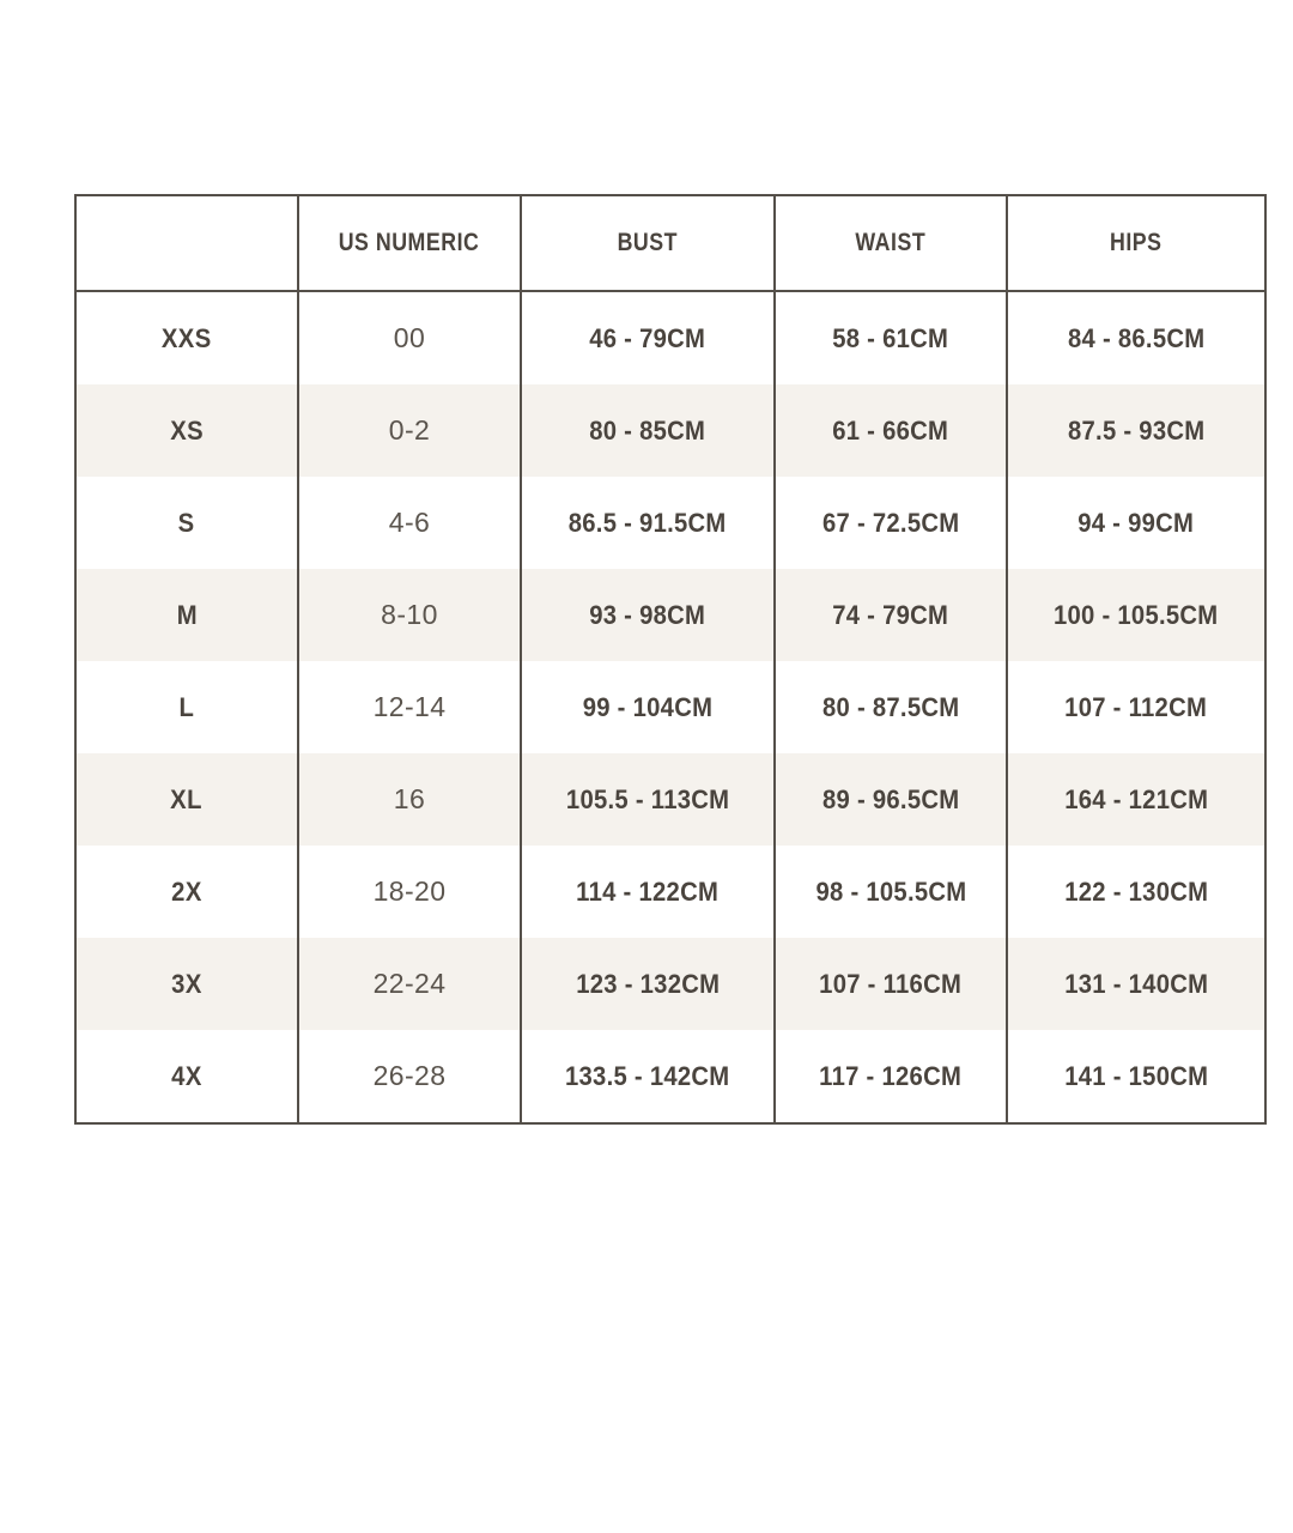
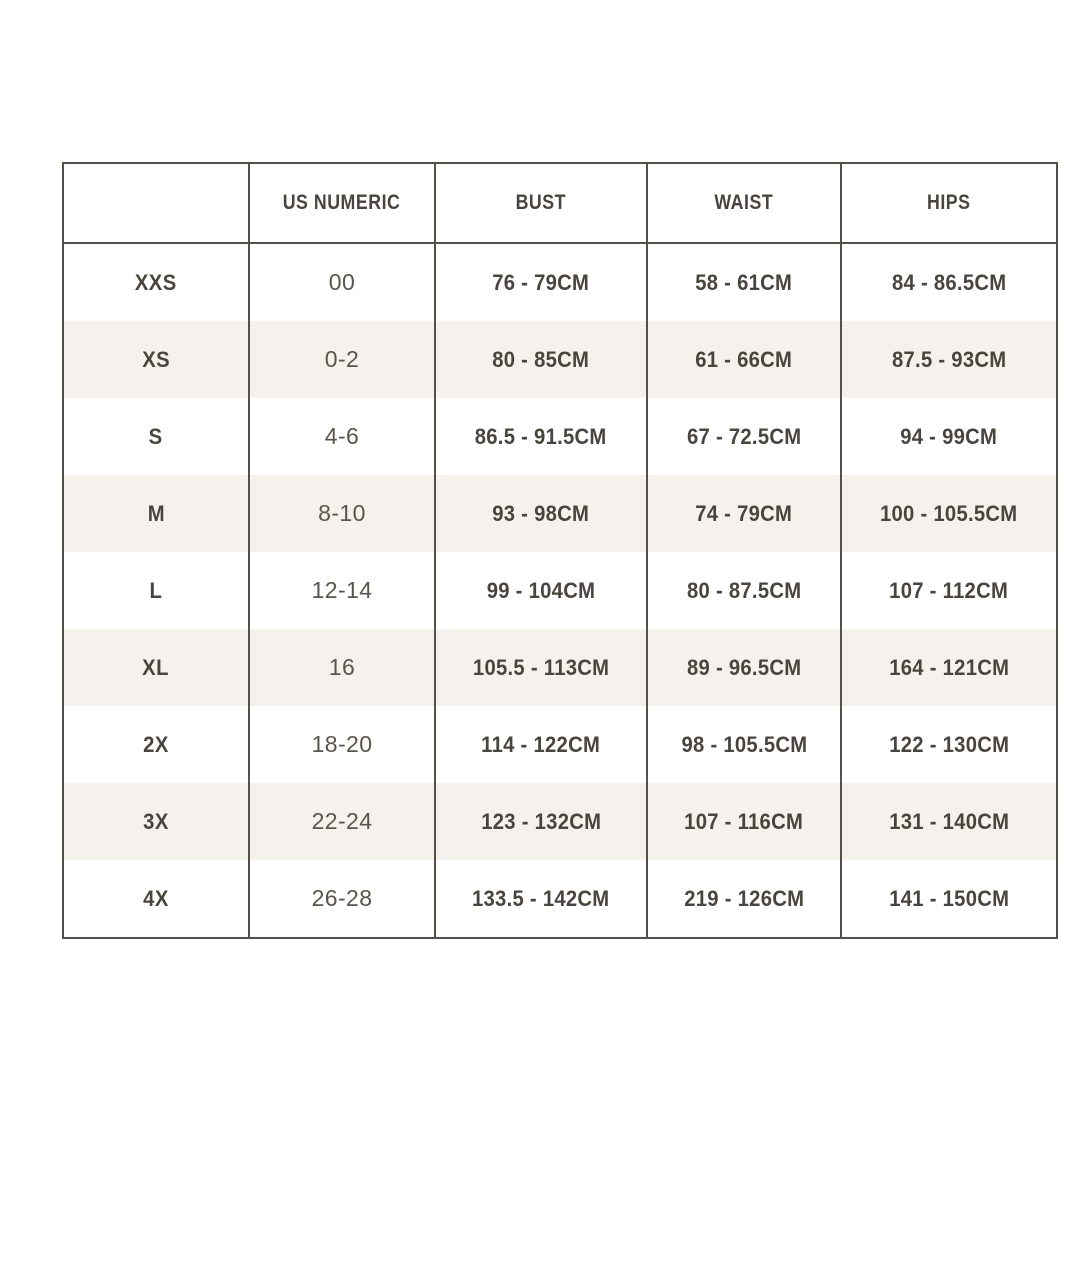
  	US NUMERIC	BUST	WAIST	HIPS
- XXS	00	46 - 79CM	58 - 61CM	84 - 86.5CM
+ XXS	00	76 - 79CM	58 - 61CM	84 - 86.5CM
  XS	0-2	80 - 85CM	61 - 66CM	87.5 - 93CM
  S	4-6	86.5 - 91.5CM	67 - 72.5CM	94 - 99CM
  M	8-10	93 - 98CM	74 - 79CM	100 - 105.5CM
  L	12-14	99 - 104CM	80 - 87.5CM	107 - 112CM
  XL	16	105.5 - 113CM	89 - 96.5CM	164 - 121CM
  2X	18-20	114 - 122CM	98 - 105.5CM	122 - 130CM
  3X	22-24	123 - 132CM	107 - 116CM	131 - 140CM
- 4X	26-28	133.5 - 142CM	117 - 126CM	141 - 150CM
+ 4X	26-28	133.5 - 142CM	219 - 126CM	141 - 150CM
